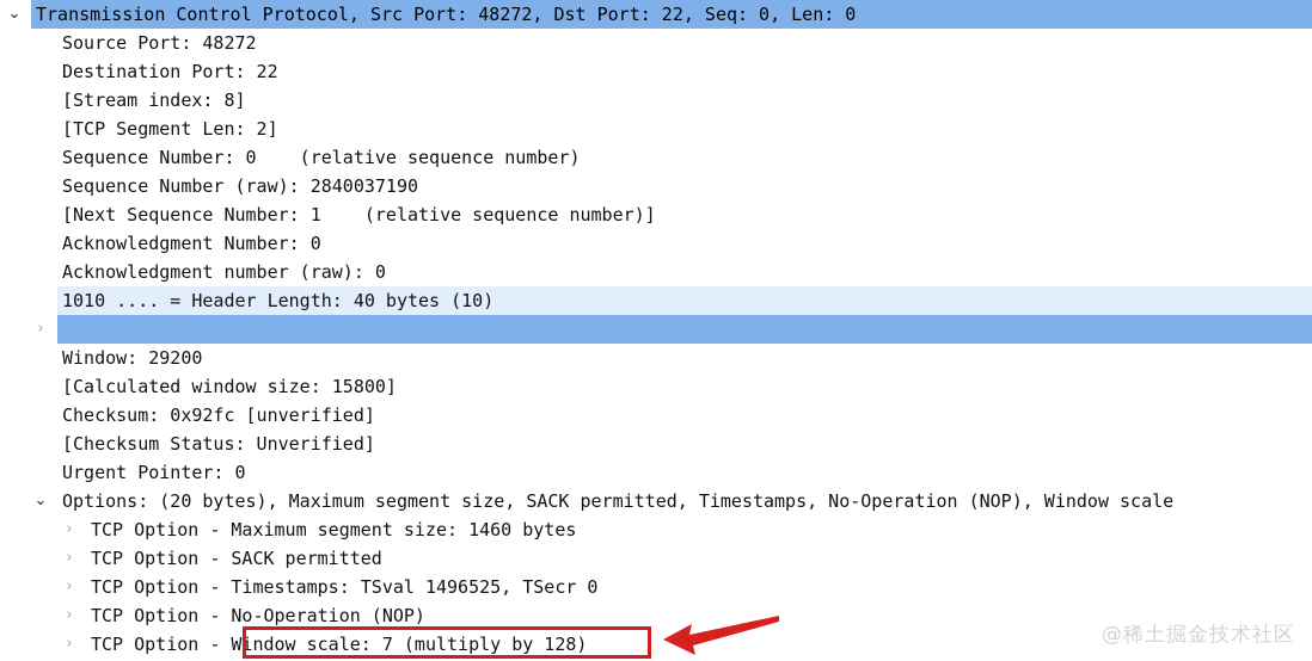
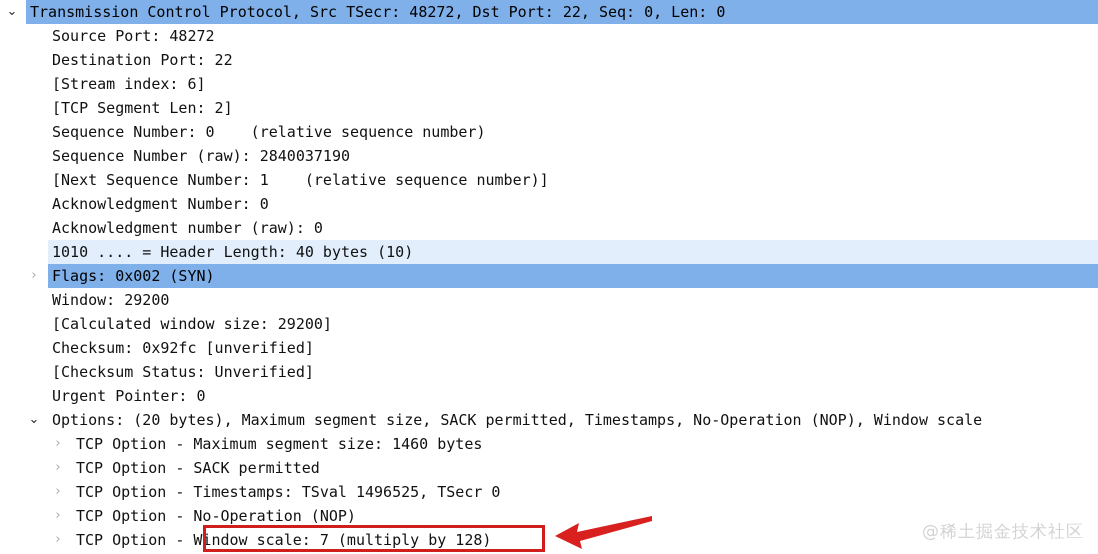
  ⌄
- Transmission Control Protocol, Src Port: 48272, Dst Port: 22, Seq: 0, Len: 0
+ Transmission Control Protocol, Src TSecr: 48272, Dst Port: 22, Seq: 0, Len: 0
  Source Port: 48272
  Destination Port: 22
- [Stream index: 8]
+ [Stream index: 6]
  [TCP Segment Len: 2]
  Sequence Number: 0 (relative sequence number)
  Sequence Number (raw): 2840037190
  [Next Sequence Number: 1 (relative sequence number)]
  Acknowledgment Number: 0
  Acknowledgment number (raw): 0
  1010 .... = Header Length: 40 bytes (10)
  ›
+ Flags: 0x002 (SYN)
  Window: 29200
- [Calculated window size: 15800]
+ [Calculated window size: 29200]
  Checksum: 0x92fc [unverified]
  [Checksum Status: Unverified]
  Urgent Pointer: 0
  ⌄
  Options: (20 bytes), Maximum segment size, SACK permitted, Timestamps, No-Operation (NOP), Window scale
  ›
  TCP Option - Maximum segment size: 1460 bytes
  ›
  TCP Option - SACK permitted
  ›
  TCP Option - Timestamps: TSval 1496525, TSecr 0
  ›
  TCP Option - No-Operation (NOP)
  ›
  TCP Option - Window scale: 7 (multiply by 128)
  @稀土掘金技术社区
